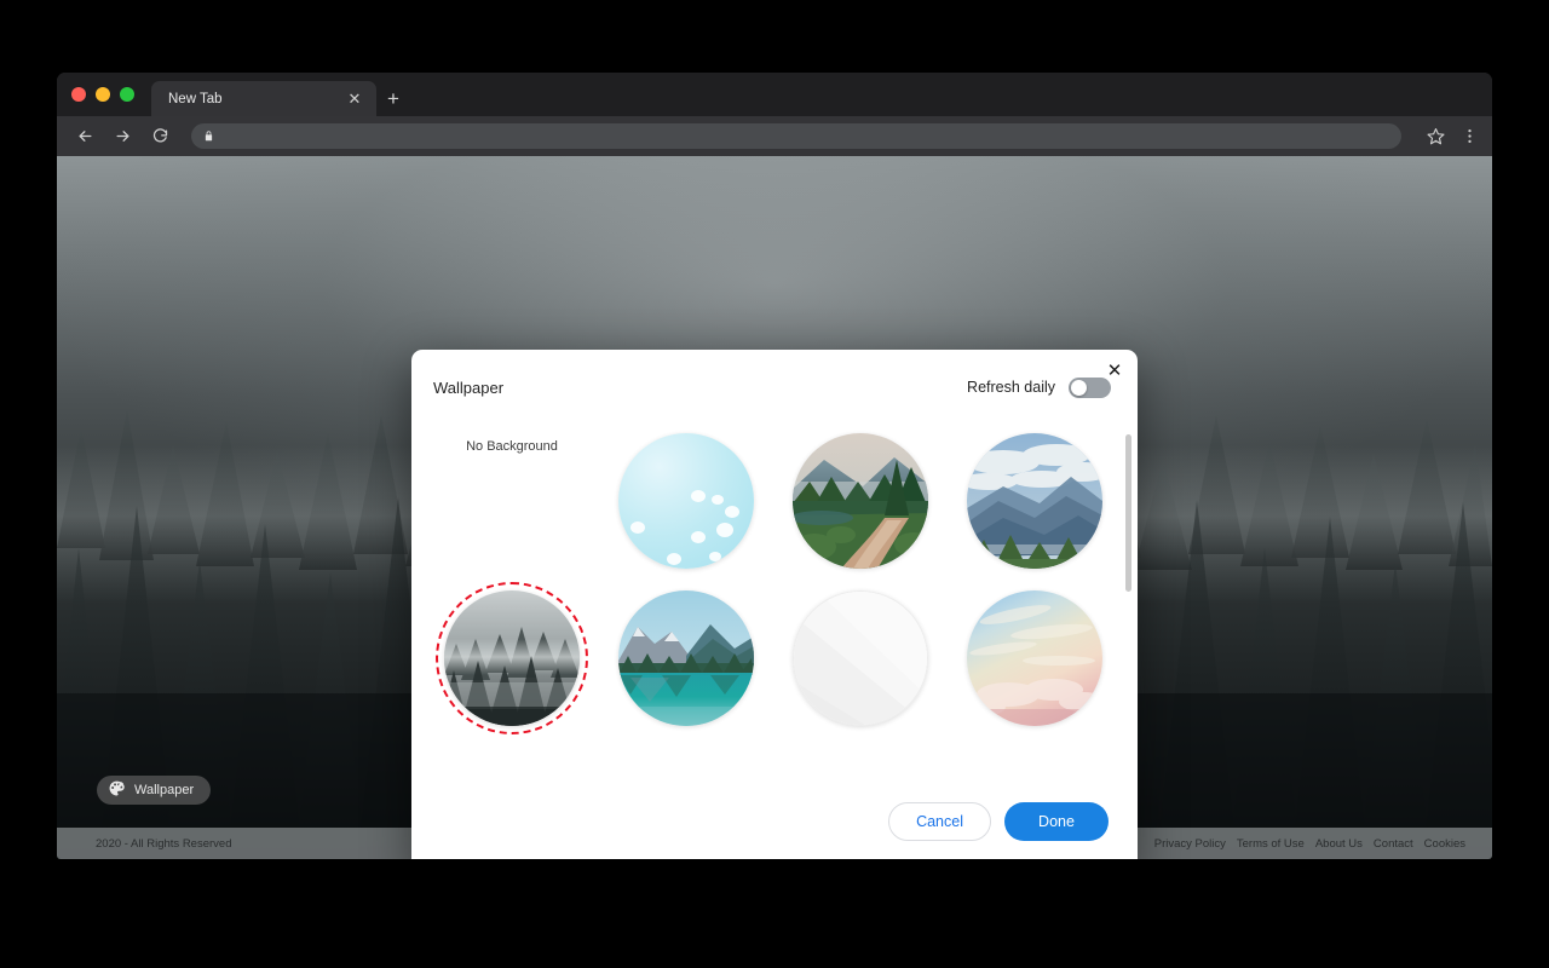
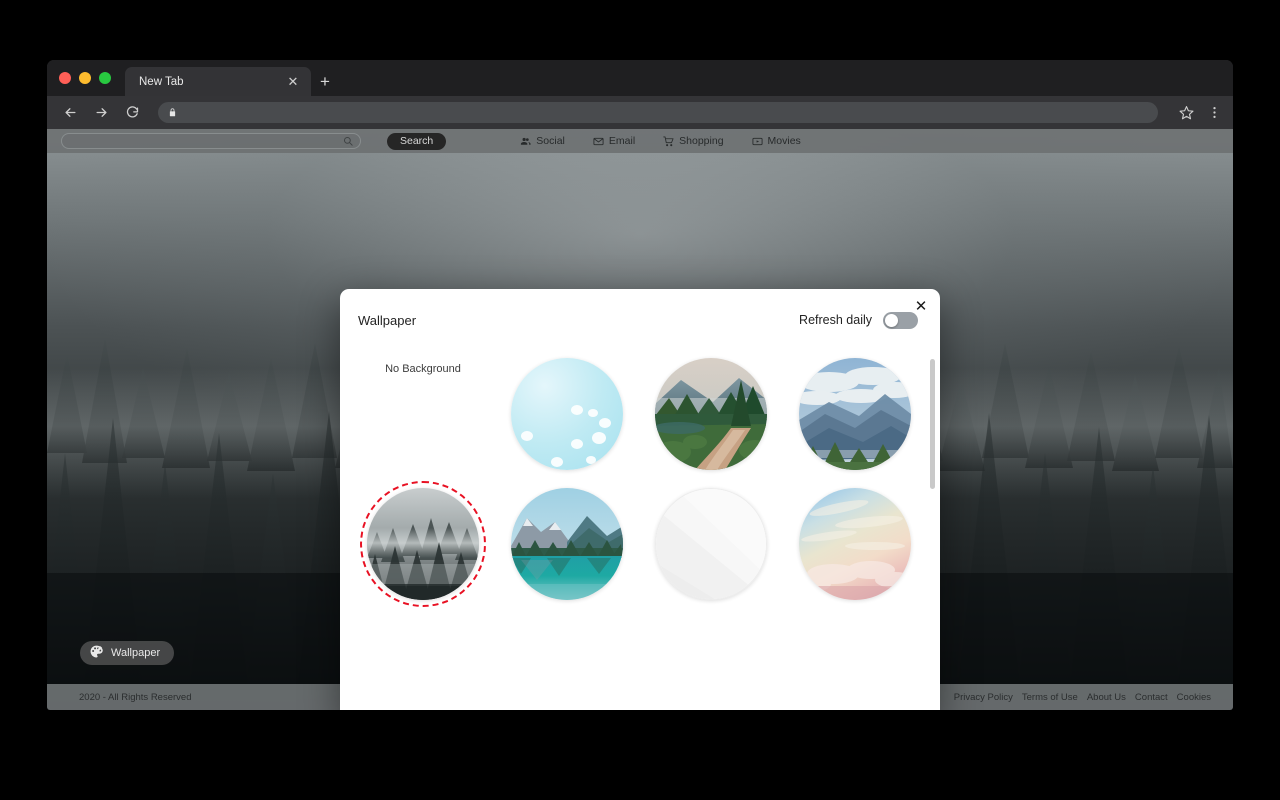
  New Tab
  ✕
  +
+ Search
+ Social
+ Email
+ Shopping
+ Movies
  Wallpaper
  2020 - All Rights Reserved
  Privacy Policy
  Terms of Use
  About Us
  Contact
  Cookies
  Wallpaper
  Refresh daily
  ✕
  No Background
- Cancel
- Done
